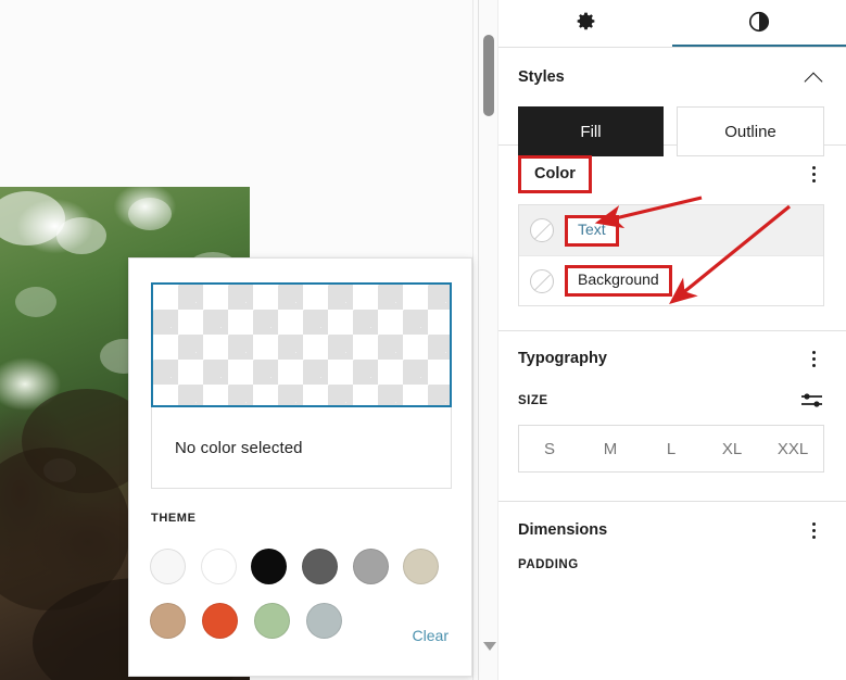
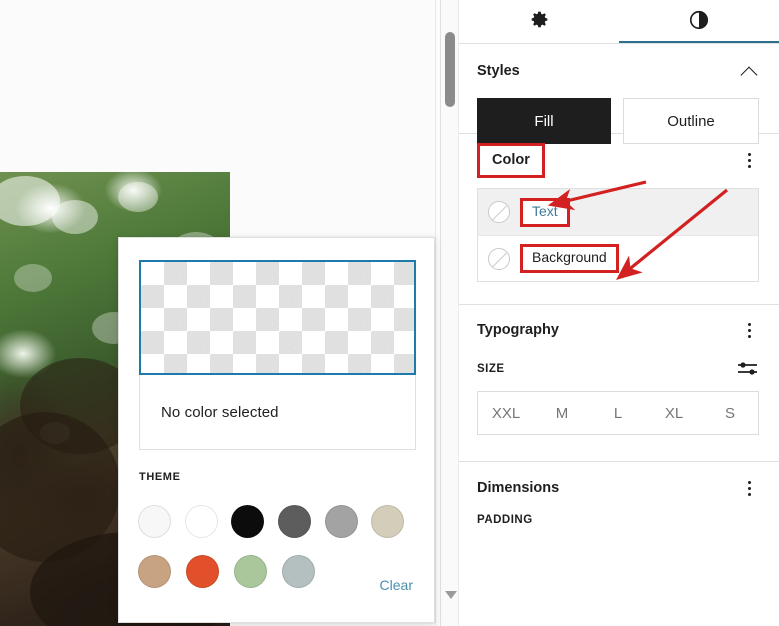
  No color selected
  THEME
  Clear
  Styles
  Fill
  Outline
  Color
  Text
  Background
  Typography
  SIZE
- S
+ XXL
  M
  L
  XL
- XXL
+ S
  Dimensions
  PADDING
